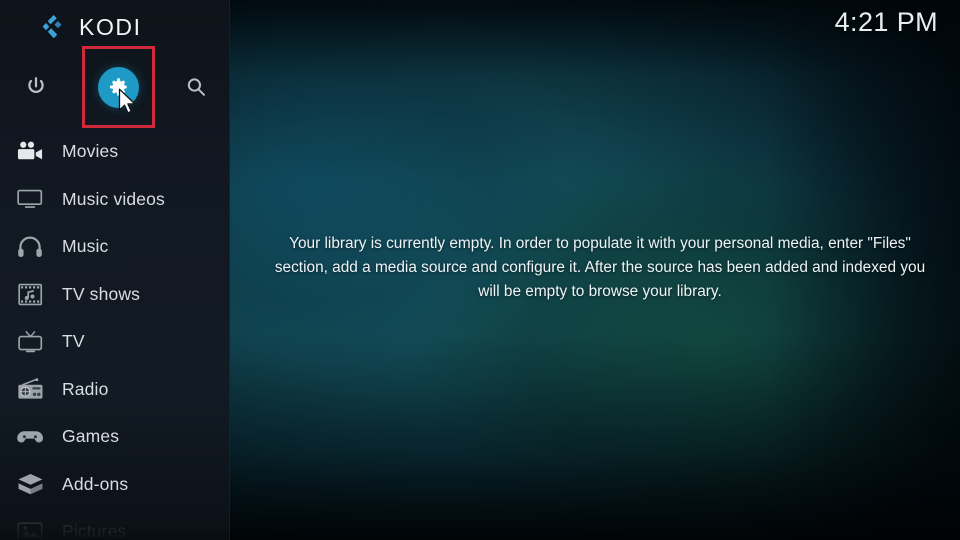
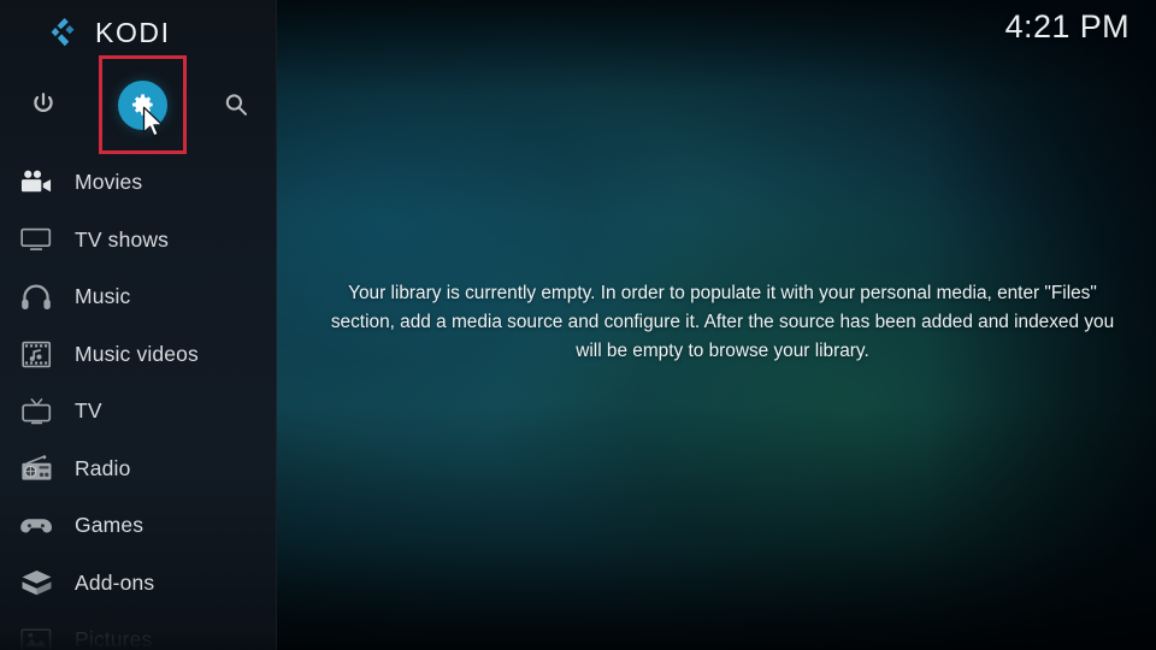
  4:21 PM
  Your library is currently empty. In order to populate it with your personal media, enter "Files" section, add a media source and configure it. After the source has been added and indexed you will be empty to browse your library.
  KODI
  Movies
- Music videos
+ TV shows
  Music
- TV shows
+ Music videos
  TV
  Radio
  Games
  Add-ons
